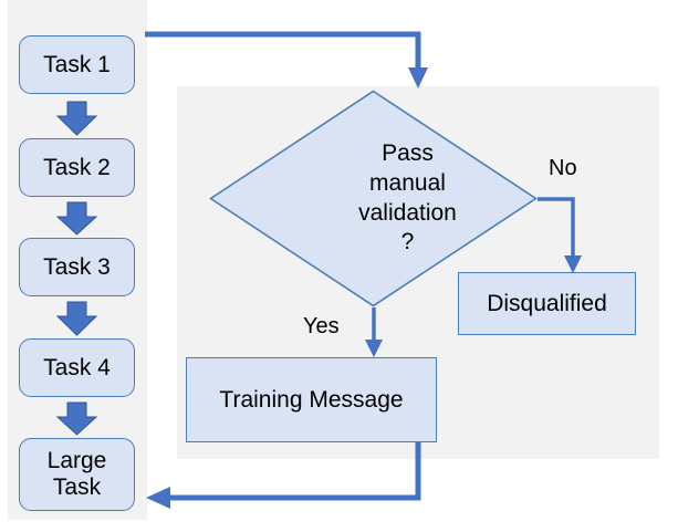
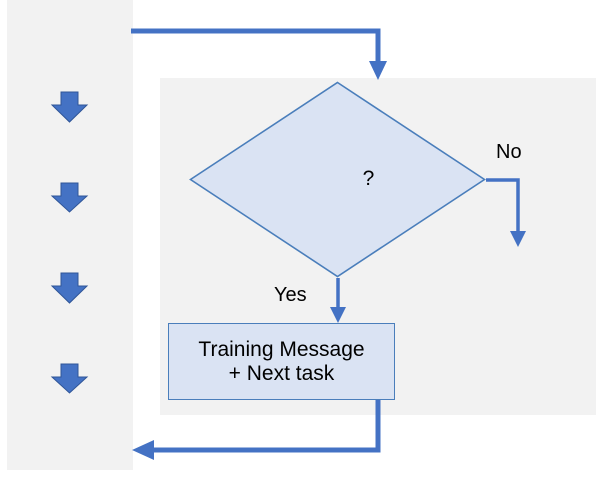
- Task 1
- Task 2
- Task 3
- Task 4
- Large
- Task
- Pass
- manual
- validation
  ?
- Disqualified
  Training Message
+ + Next task
  Yes
  No
